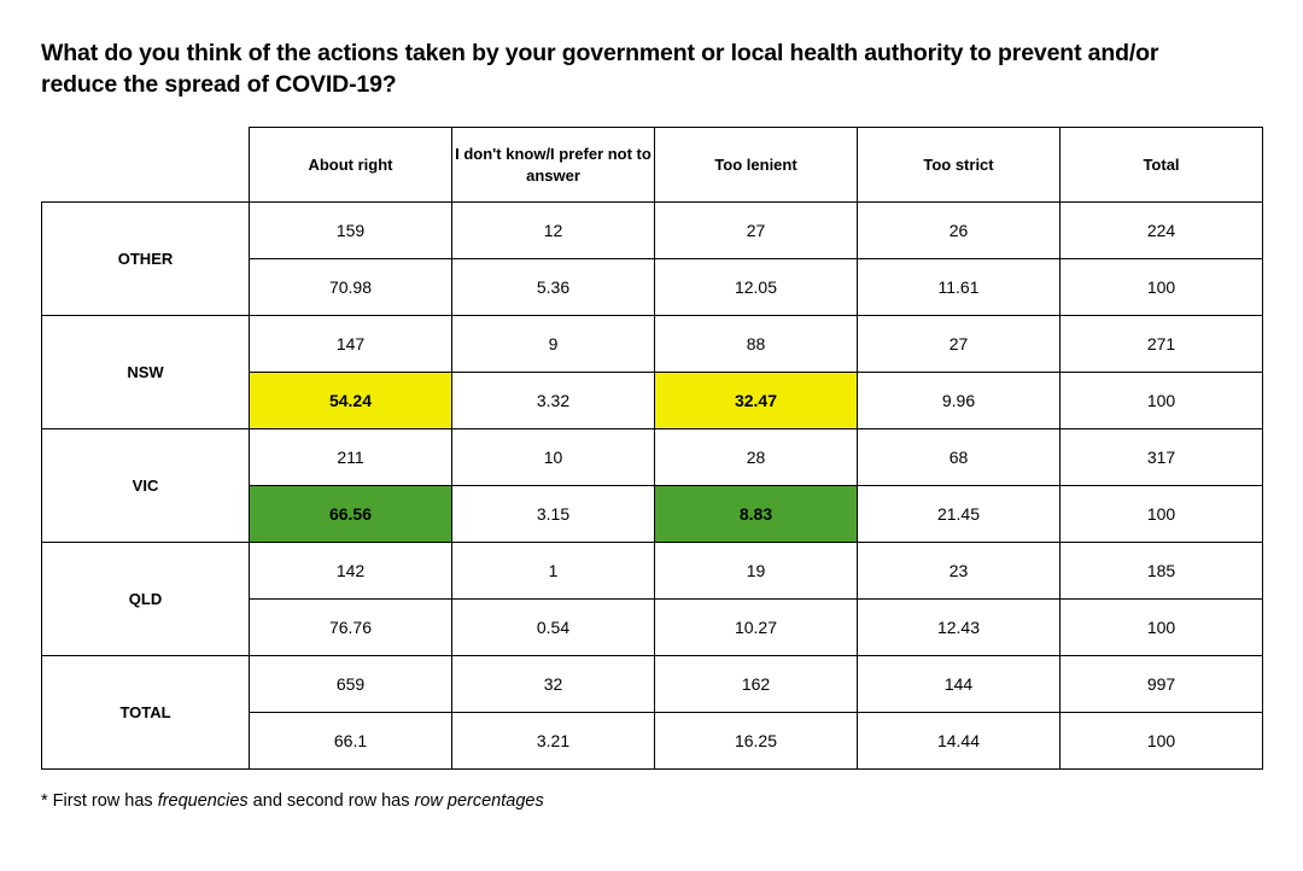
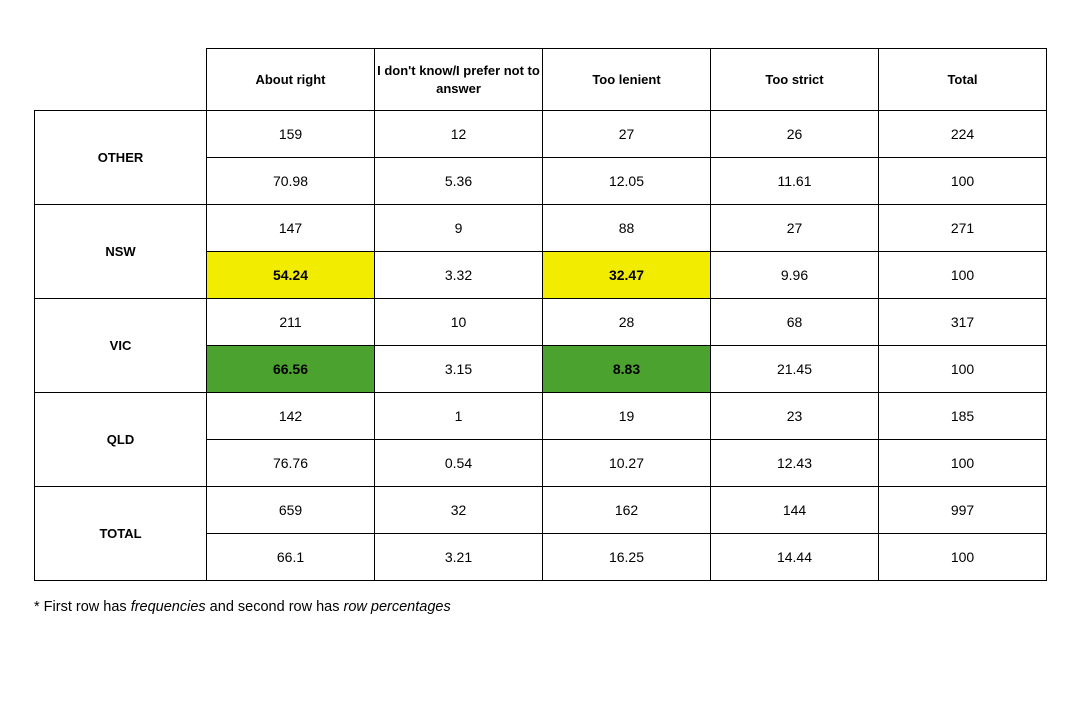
- What do you think of the actions taken by your government or local health authority to prevent and/or reduce the spread of COVID-19?
  	About right	I don't know/I prefer not to answer	Too lenient	Too strict	Total
  OTHER	159	12	27	26	224
  70.98	5.36	12.05	11.61	100
  NSW	147	9	88	27	271
  54.24	3.32	32.47	9.96	100
  VIC	211	10	28	68	317
  66.56	3.15	8.83	21.45	100
  QLD	142	1	19	23	185
  76.76	0.54	10.27	12.43	100
  TOTAL	659	32	162	144	997
  66.1	3.21	16.25	14.44	100
  * First row has frequencies and second row has row percentages
